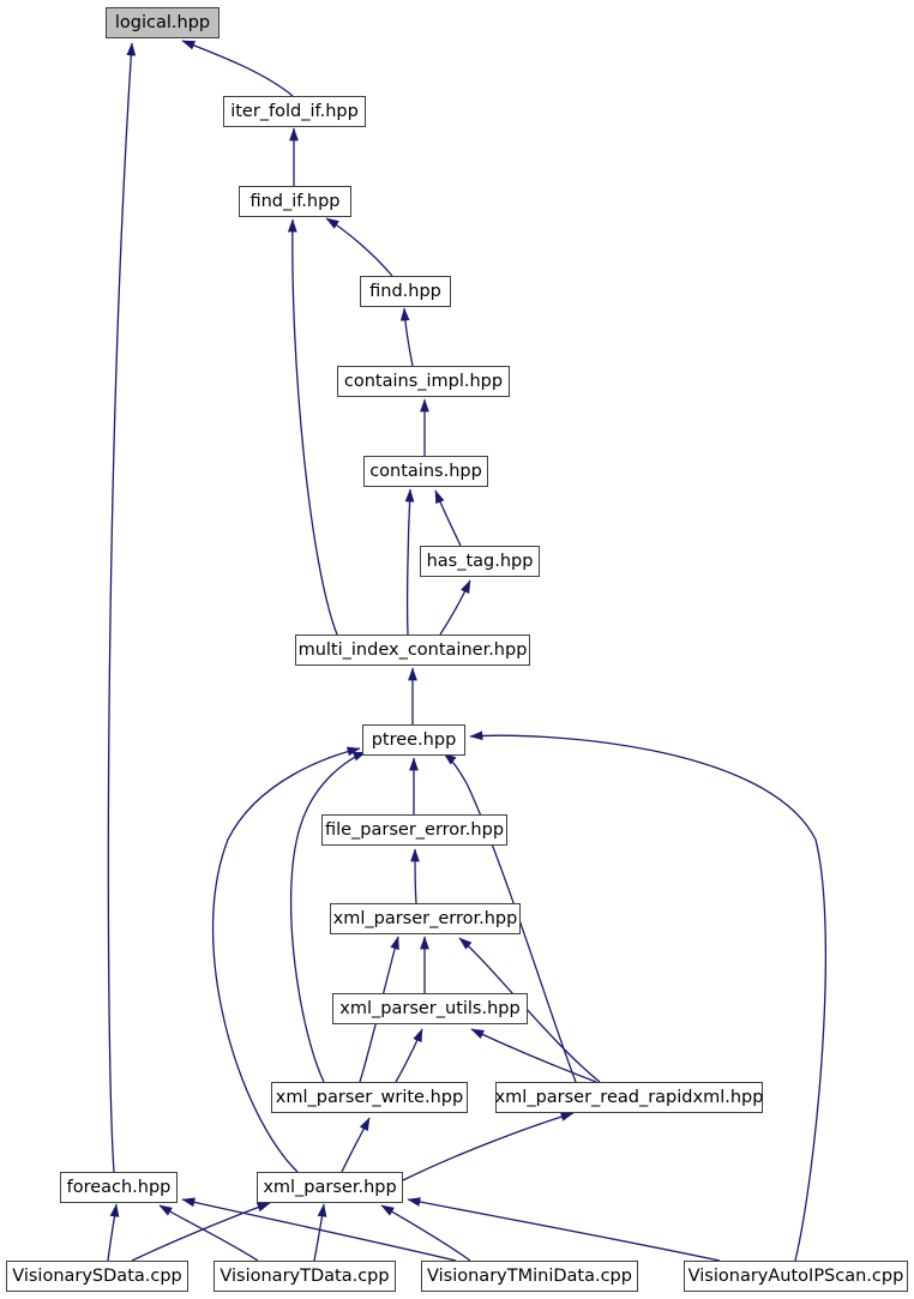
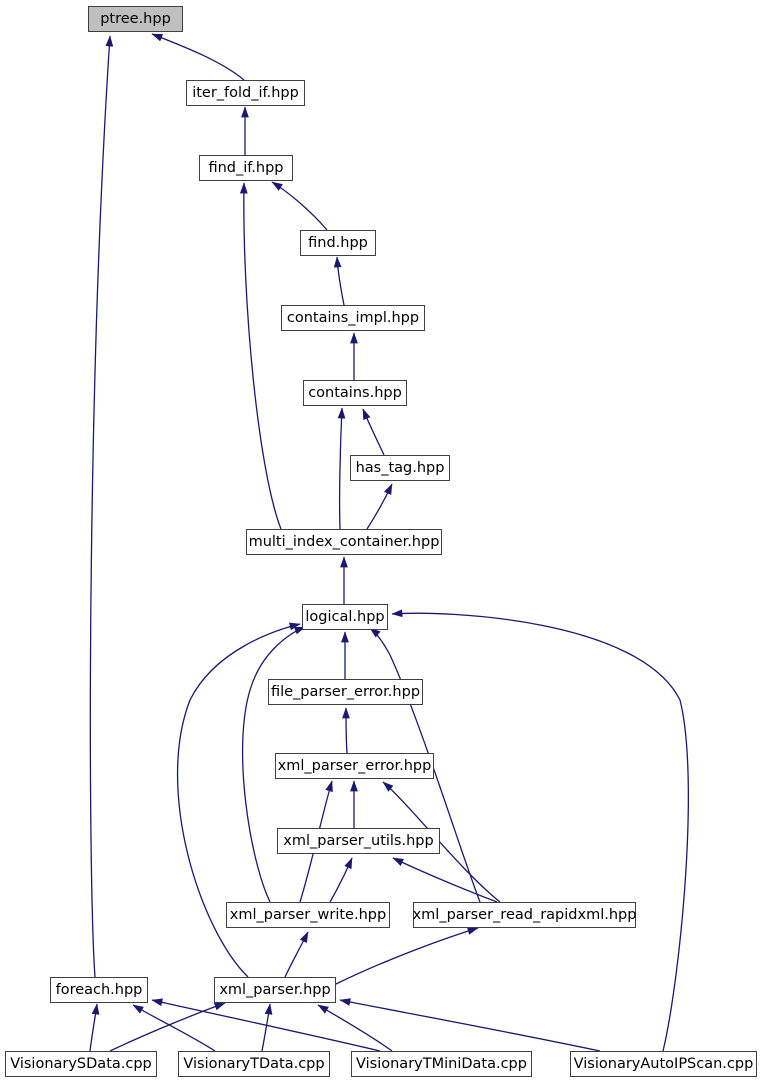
- logical.hpp
+ ptree.hpp
  iter_fold_if.hpp
  find_if.hpp
  find.hpp
  contains_impl.hpp
  contains.hpp
  has_tag.hpp
  multi_index_container.hpp
- ptree.hpp
+ logical.hpp
  file_parser_error.hpp
  xml_parser_error.hpp
  xml_parser_utils.hpp
  xml_parser_write.hpp
  xml_parser_read_rapidxml.hpp
  foreach.hpp
  xml_parser.hpp
  VisionarySData.cpp
  VisionaryTData.cpp
  VisionaryTMiniData.cpp
  VisionaryAutoIPScan.cpp
